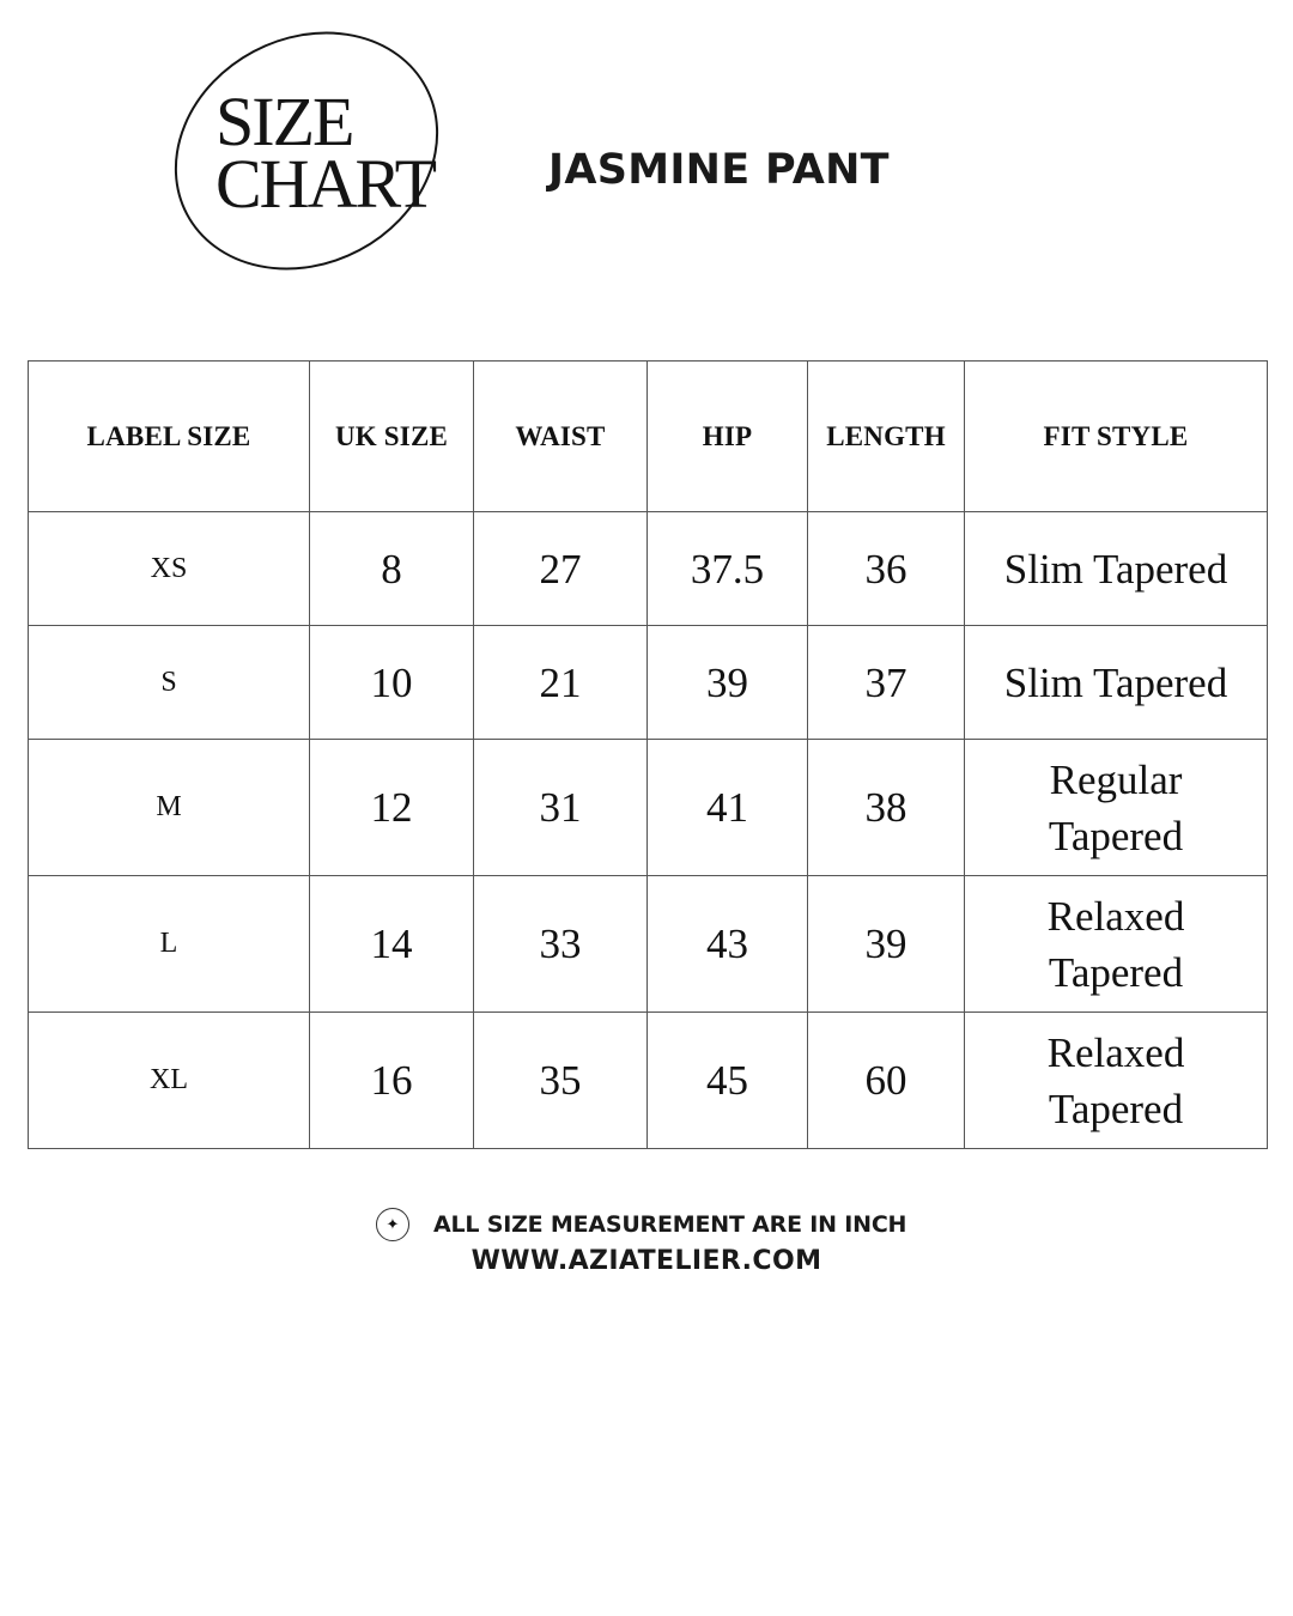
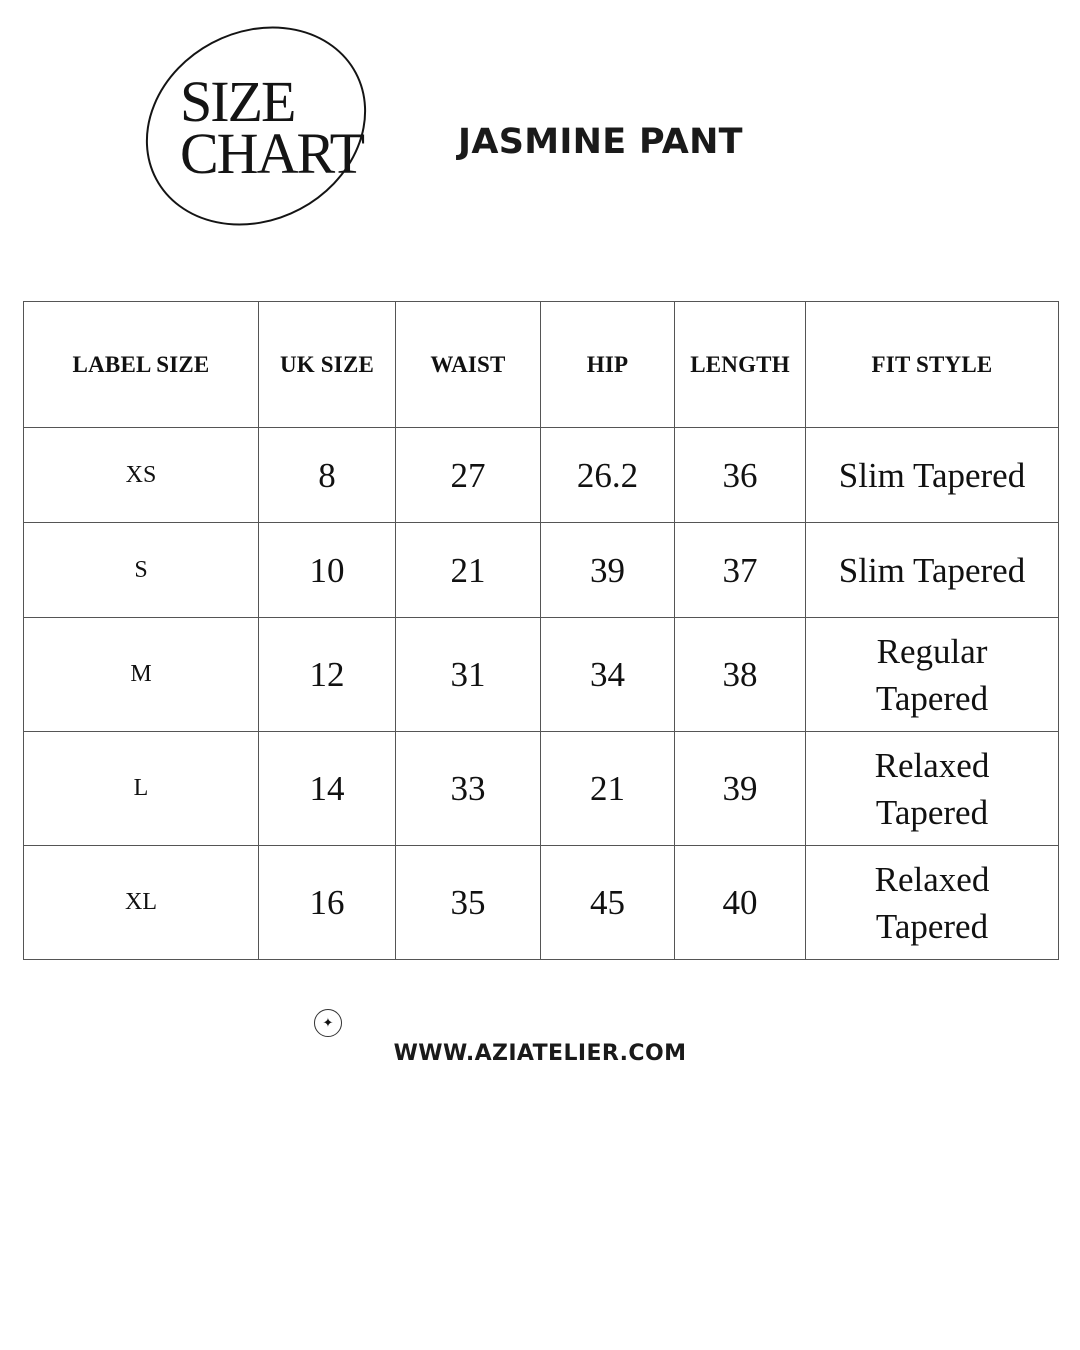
  SIZE
  CHART
  JASMINE PANT
  LABEL SIZE	UK SIZE	WAIST	HIP	LENGTH	FIT STYLE
- XS	8	27	37.5	36	Slim Tapered
+ XS	8	27	26.2	36	Slim Tapered
  S	10	21	39	37	Slim Tapered
- M	12	31	41	38	Regular Tapered
+ M	12	31	34	38	Regular Tapered
- L	14	33	43	39	Relaxed Tapered
+ L	14	33	21	39	Relaxed Tapered
- XL	16	35	45	60	Relaxed Tapered
+ XL	16	35	45	40	Relaxed Tapered
  ✦
- ALL SIZE MEASUREMENT ARE IN INCH
  WWW.AZIATELIER.COM
